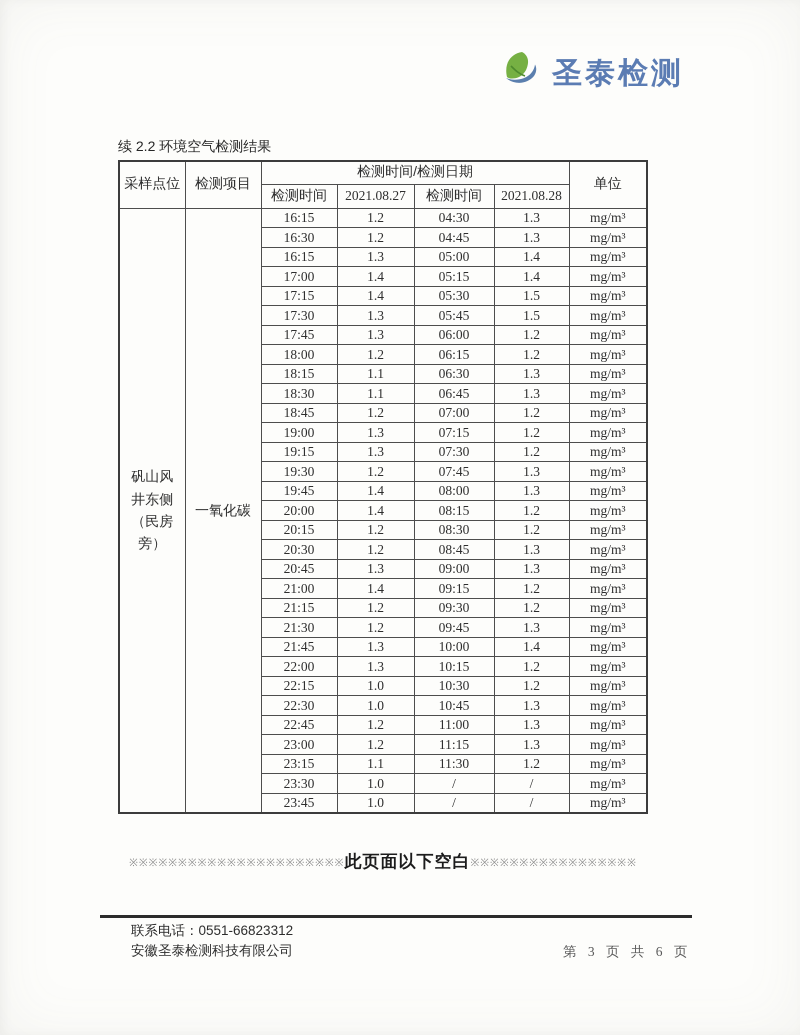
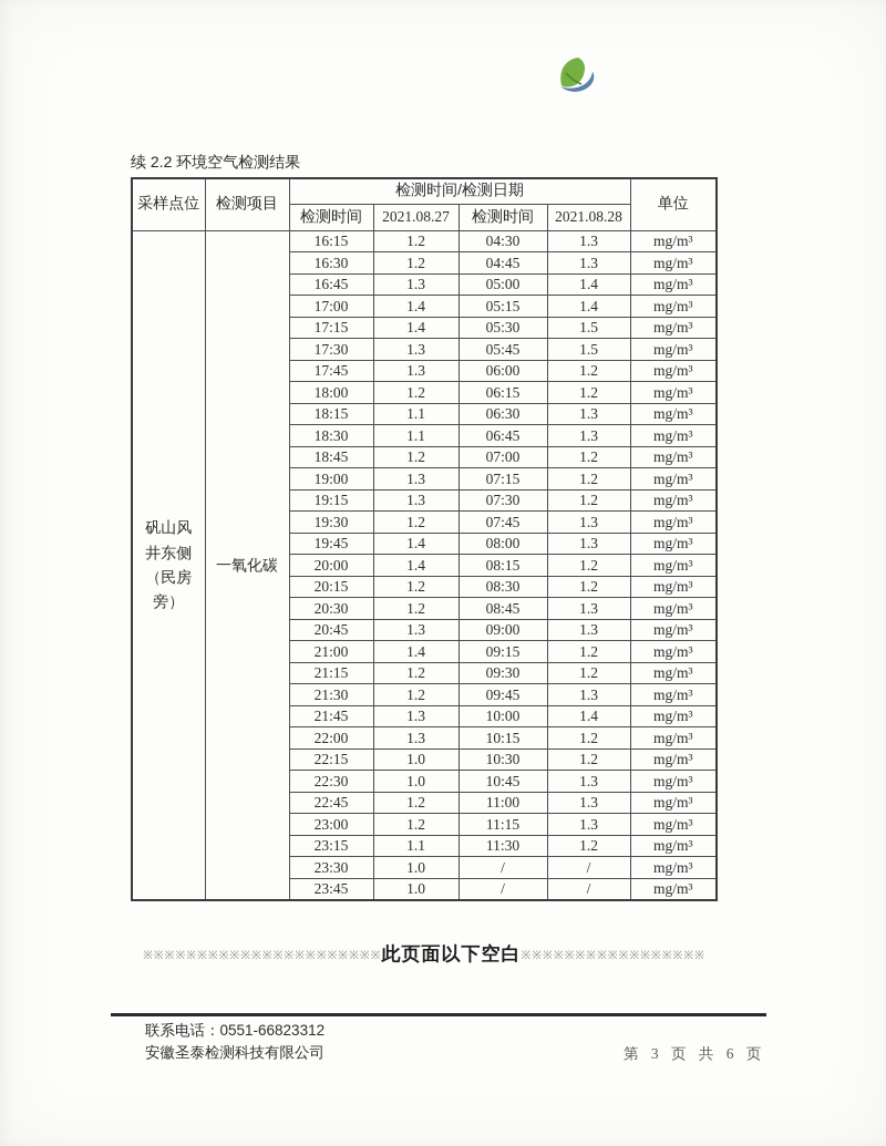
- 圣泰检测
  续 2.2 环境空气检测结果
  采样点位	检测项目	检测时间/检测日期	单位
  检测时间	2021.08.27	检测时间	2021.08.28
  矾山风井东侧（民房旁）	一氧化碳	16:15	1.2	04:30	1.3	mg/m³
  16:30	1.2	04:45	1.3	mg/m³
- 16:15	1.3	05:00	1.4	mg/m³
+ 16:45	1.3	05:00	1.4	mg/m³
  17:00	1.4	05:15	1.4	mg/m³
  17:15	1.4	05:30	1.5	mg/m³
  17:30	1.3	05:45	1.5	mg/m³
  17:45	1.3	06:00	1.2	mg/m³
  18:00	1.2	06:15	1.2	mg/m³
  18:15	1.1	06:30	1.3	mg/m³
  18:30	1.1	06:45	1.3	mg/m³
  18:45	1.2	07:00	1.2	mg/m³
  19:00	1.3	07:15	1.2	mg/m³
  19:15	1.3	07:30	1.2	mg/m³
  19:30	1.2	07:45	1.3	mg/m³
  19:45	1.4	08:00	1.3	mg/m³
  20:00	1.4	08:15	1.2	mg/m³
  20:15	1.2	08:30	1.2	mg/m³
  20:30	1.2	08:45	1.3	mg/m³
  20:45	1.3	09:00	1.3	mg/m³
  21:00	1.4	09:15	1.2	mg/m³
  21:15	1.2	09:30	1.2	mg/m³
  21:30	1.2	09:45	1.3	mg/m³
  21:45	1.3	10:00	1.4	mg/m³
  22:00	1.3	10:15	1.2	mg/m³
  22:15	1.0	10:30	1.2	mg/m³
  22:30	1.0	10:45	1.3	mg/m³
  22:45	1.2	11:00	1.3	mg/m³
  23:00	1.2	11:15	1.3	mg/m³
  23:15	1.1	11:30	1.2	mg/m³
  23:30	1.0	/	/	mg/m³
  23:45	1.0	/	/	mg/m³
  ※※※※※※※※※※※※※※※※※※※※※※
  此页面以下空白
  ※※※※※※※※※※※※※※※※※
  联系电话：0551-66823312
  安徽圣泰检测科技有限公司
  第 3 页 共 6 页
